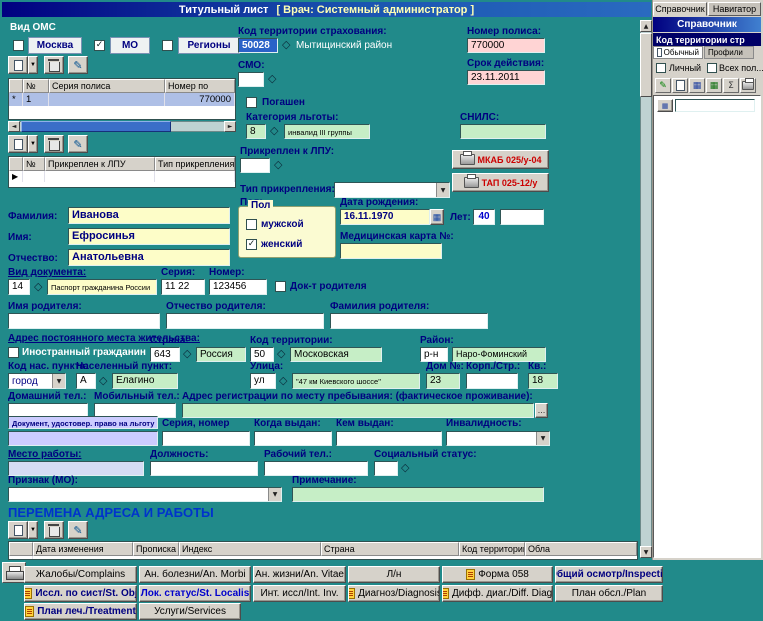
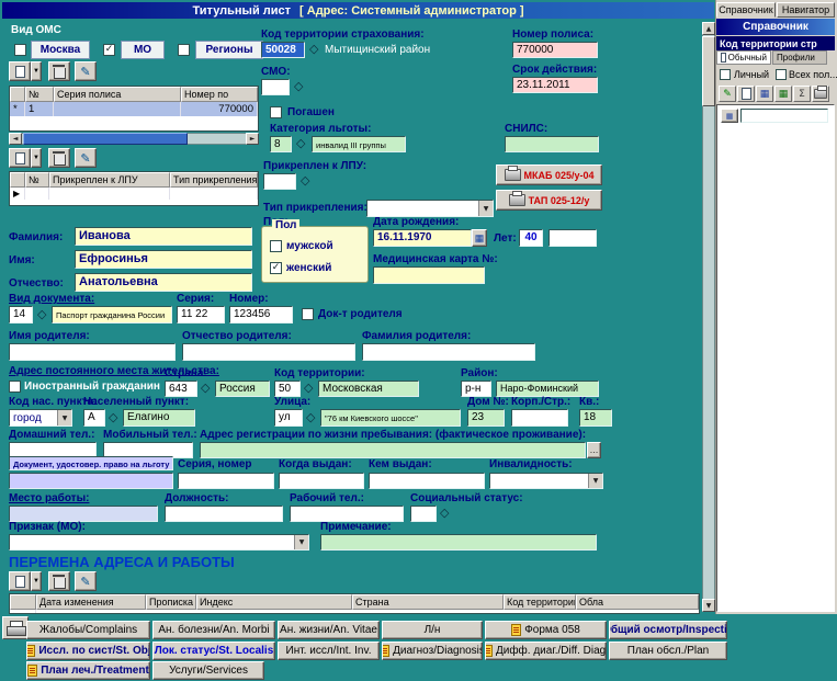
  Титульный лист
- [ Врач: Системный администратор ]
+ [ Адрес: Системный администратор ]
  Вид ОМС
  Москва
  МО
  Регионы
  Код территории страхования:
  50028
  ◇
  Мытищинский район
  СМО:
  ◇
  Номер полиса:
  770000
  Срок действия:
  23.11.2011
  Погашен
  Категория льготы:
  8
  ◇
  инвалид III группы
  СНИЛС:
  ✎
  №
  Серия полиса
  Номер по
  *
  1
  770000
  ✎
  №
  Прикреплен к ЛПУ
  Тип прикрепления
  ▶
  Прикреплен к ЛПУ:
  ◇
  МКАБ 025/у-04
  ТАП 025-12/у
  Тип прикрепления
  Пол
  мужской
  женский
  Дата рождения:
  16.11.1970
  ▦
  Лет:
  40
  Медицинская карта №:
  Фамилия:
  Иванова
  Имя:
  Ефросинья
  Отчество:
  Анатольевна
  Вид документа:
  14
  ◇
  Паспорт гражданина России
  Серия:
  11 22
  Номер:
  123456
  Док-т родителя
  Имя родителя:
  Отчество родителя:
  Фамилия родителя:
  Адрес постоянного места жительства:
  Иностранный гражданин
  Страна:
  643
  ◇
  Россия
  Код территории:
  50
  ◇
  Московская
  Район:
  р-н
  Наро-Фоминский
  Код нас. пункта:
  город
  Населенный пункт:
  А
  ◇
  Елагино
  Улица:
  ул
  ◇
- "47 км Киевского шоссе"
+ "76 км Киевского шоссе"
  Дом №:
  23
  Корп./Стр.:
  Кв.:
  18
  Домашний тел.:
  Мобильный тел.:
- Адрес регистрации по месту пребывания: (фактическое проживание):
+ Адрес регистрации по жизни пребывания: (фактическое проживание):
  …
  Документ, удостовер. право на льготу
  Серия, номер
  Когда выдан:
  Кем выдан:
  Инвалидность:
  Место работы:
  Должность:
  Рабочий тел.:
  Социальный статус:
  ◇
  Признак (МО):
  Примечание:
  ПЕРЕМЕНА АДРЕСА И РАБОТЫ
  ✎
  Дата изменения
  Прописка
  Индекс
  Страна
  Код территори
  Обла
  Справочник
  Навигатор
  Справочник
  Код территории стр
  Обычный
  Профили
  Личный
  Всех пол...
  ✎
  ▦
  ▦
  Σ
  Жалобы/Complains
  Ан. болезни/An. Morbi
  Ан. жизни/An. Vitae
  Л/н
  Форма 058
  бщий осмотр/Inspecti
  Иссл. по сист/St. Ob
  Лок. статус/St. Localis
  Инт. иссл/Int. Inv.
  Диагноз/Diagnosi
  Дифф. диаг./Diff. Diag
  План обсл./Plan
  План леч./Treatment
  Услуги/Services
